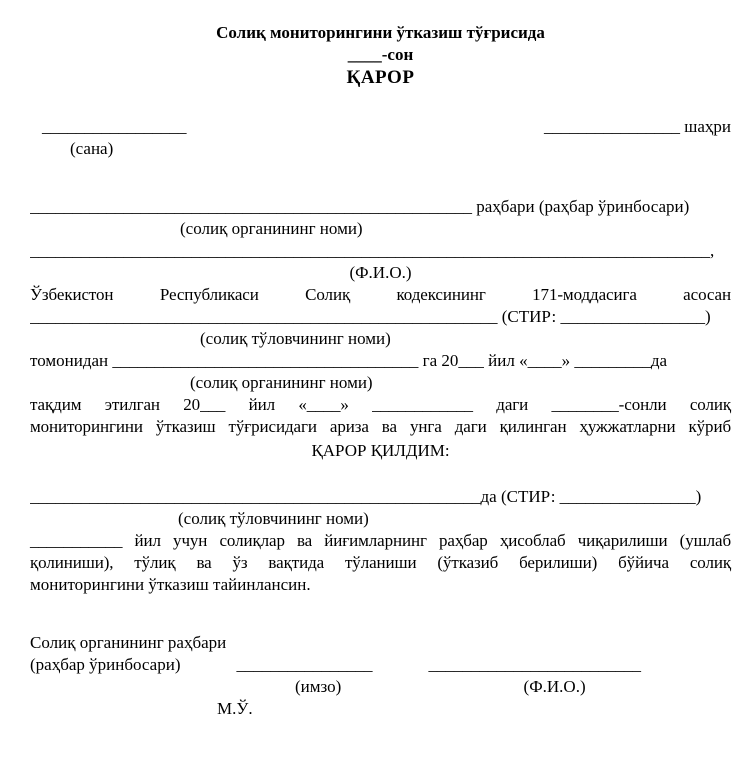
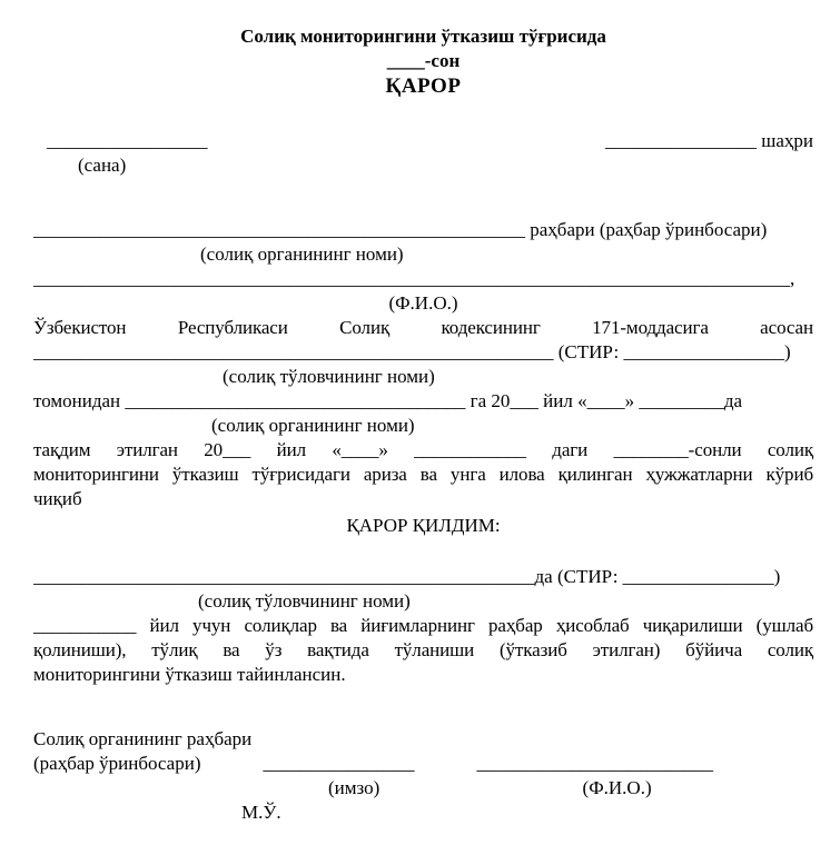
  Солиқ мониторингини ўтказиш тўғрисида
  ____-сон
  ҚАРОР
  _________________
  ________________ шаҳри
  (сана)
  ____________________________________________________ раҳбари (раҳбар ўринбосари)
  (солиқ органининг номи)
  ________________________________________________________________________________,
  (Ф.И.О.)
  Ўзбекистон Республикаси Солиқ кодексининг 171-моддасига асосан
  _______________________________________________________ (СТИР: _________________)
  (солиқ тўловчининг номи)
  томонидан ____________________________________ га 20___ йил «____» _________да
  (солиқ органининг номи)
  тақдим этилган 20___ йил «____» ____________ даги ________-сонли солиқ
- мониторингини ўтказиш тўғрисидаги ариза ва унга даги қилинган ҳужжатларни кўриб
+ мониторингини ўтказиш тўғрисидаги ариза ва унга илова қилинган ҳужжатларни кўриб
+ чиқиб
  ҚАРОР ҚИЛДИМ:
  _____________________________________________________да (СТИР: ________________)
  (солиқ тўловчининг номи)
  ___________ йил учун солиқлар ва йиғимларнинг раҳбар ҳисоблаб чиқарилиши (ушлаб
- қолиниши), тўлиқ ва ўз вақтида тўланиши (ўтказиб берилиши) бўйича солиқ
+ қолиниши), тўлиқ ва ўз вақтида тўланиши (ўтказиб этилган) бўйича солиқ
  мониторингини ўтказиш тайинлансин.
  Солиқ органининг раҳбари
  (раҳбар ўринбосари)
  ________________
  _________________________
  (имзо) (Ф.И.О.)
  М.Ў.
